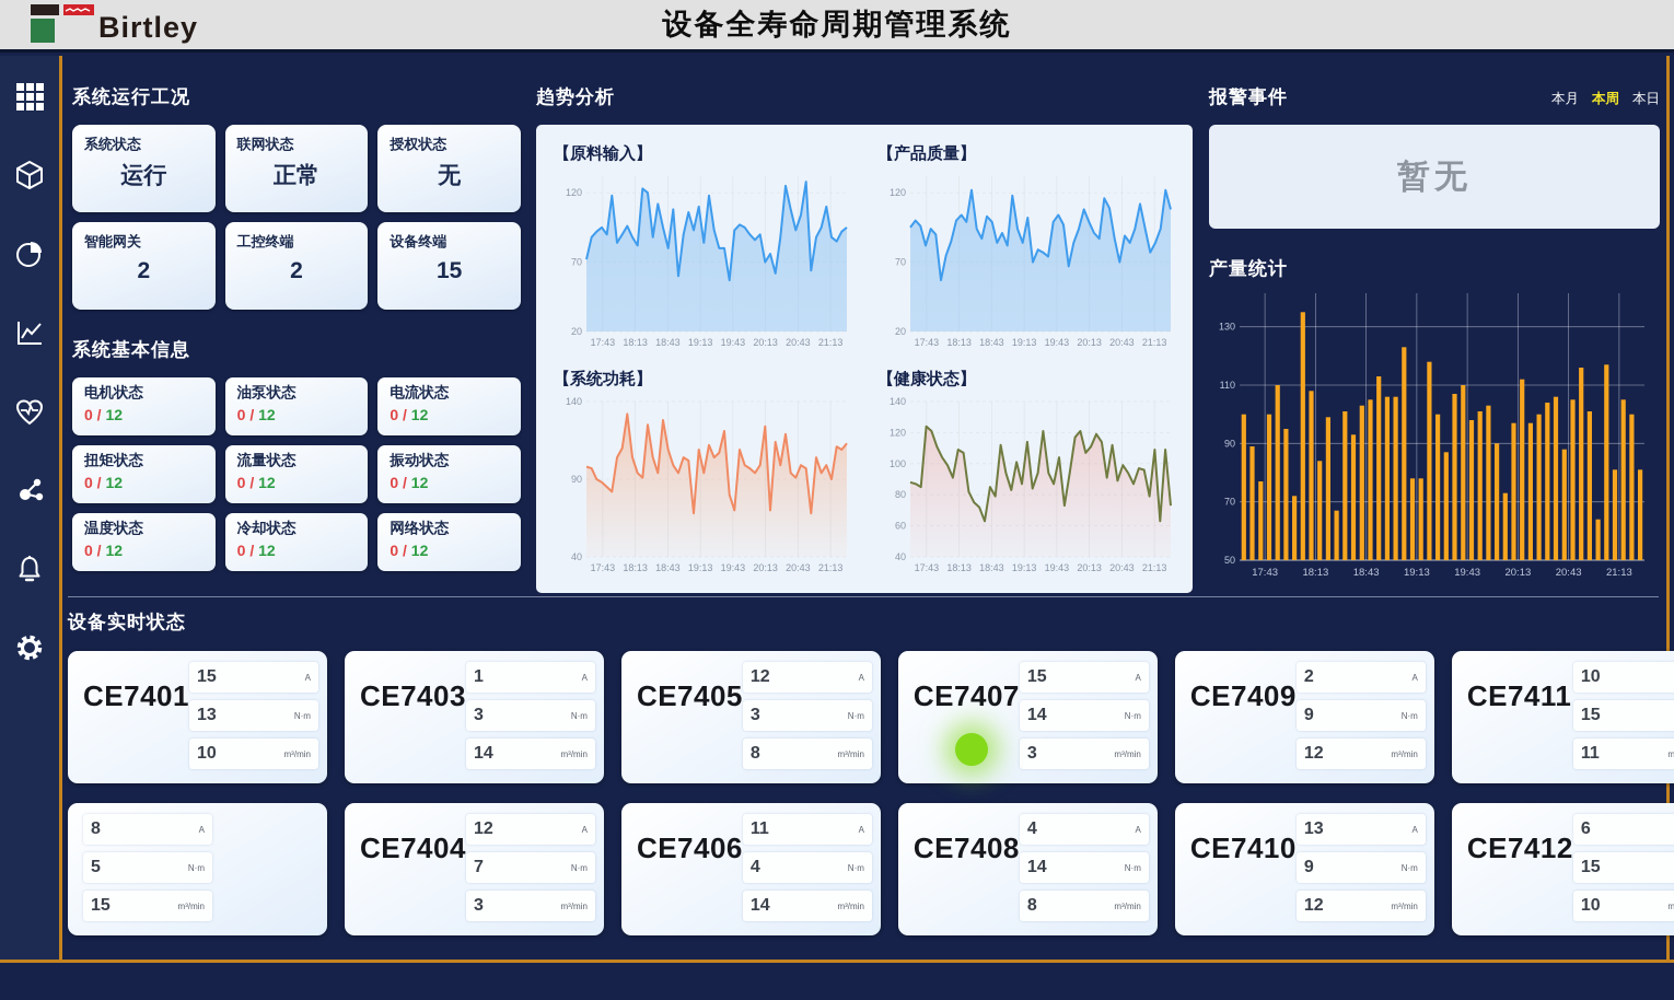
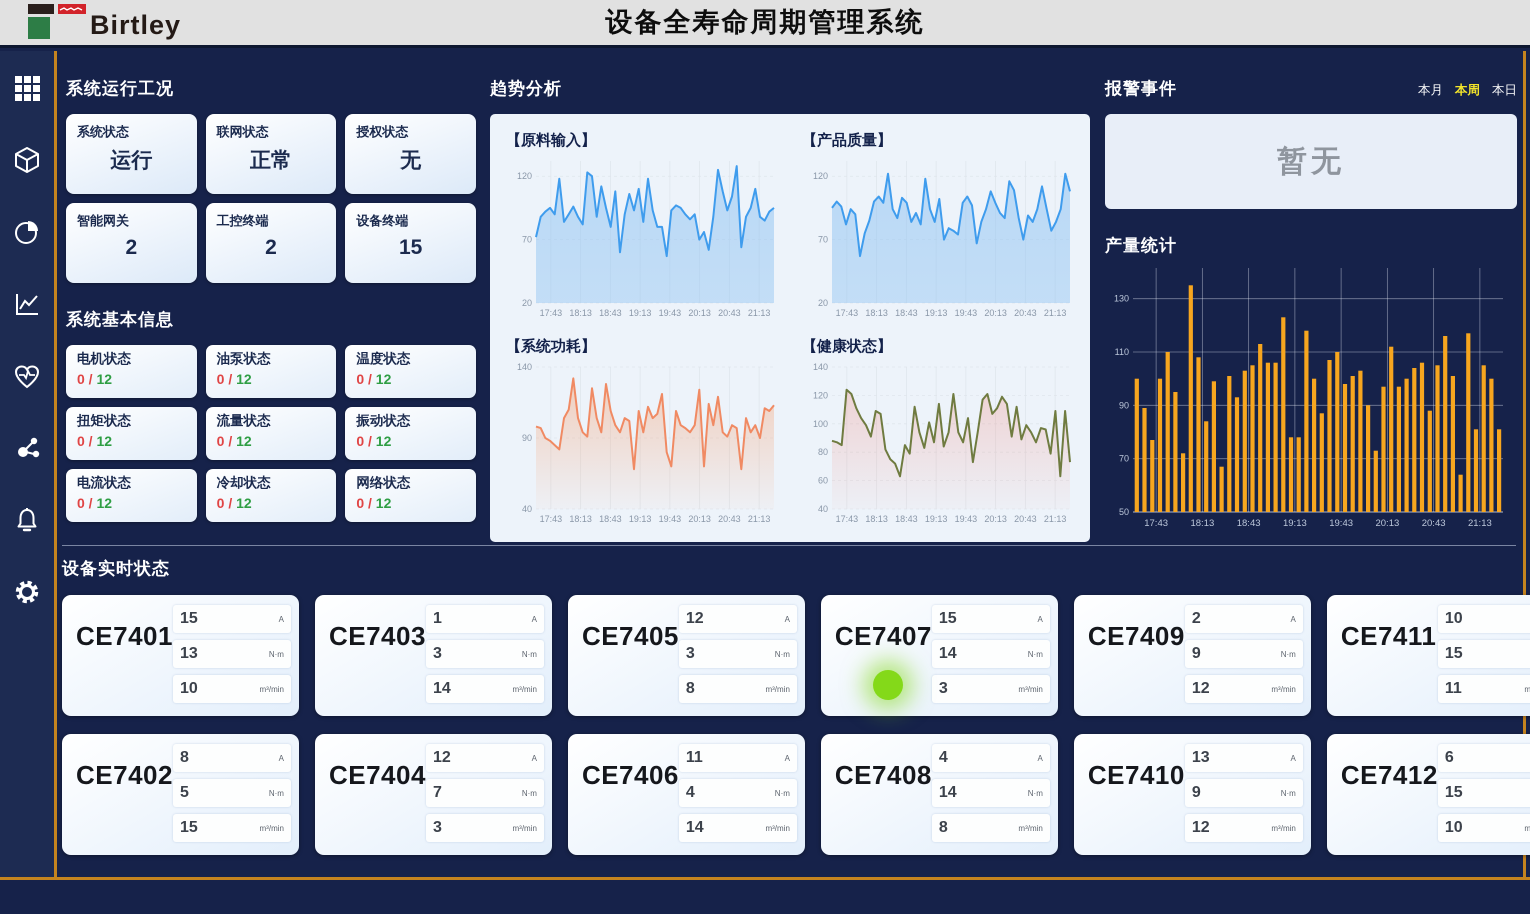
  Birtley
  设备全寿命周期管理系统
  系统运行工况
  系统状态
  运行
  联网状态
  正常
  授权状态
  无
  智能网关
  2
  工控终端
  2
  设备终端
  15
  系统基本信息
  电机状态
  0 / 12
  油泵状态
  0 / 12
- 电流状态
+ 温度状态
  0 / 12
  扭矩状态
  0 / 12
  流量状态
  0 / 12
  振动状态
  0 / 12
- 温度状态
+ 电流状态
  0 / 12
  冷却状态
  0 / 12
  网络状态
  0 / 12
  趋势分析
  【原料输入】
  20
  70
  120
  17:43
  18:13
  18:43
  19:13
  19:43
  20:13
  20:43
  21:13
  【产品质量】
  20
  70
  120
  17:43
  18:13
  18:43
  19:13
  19:43
  20:13
  20:43
  21:13
  【系统功耗】
  40
  90
  140
  17:43
  18:13
  18:43
  19:13
  19:43
  20:13
  20:43
  21:13
  【健康状态】
  40
  60
  80
  100
  120
  140
  17:43
  18:13
  18:43
  19:13
  19:43
  20:13
  20:43
  21:13
  报警事件
  本月
  本周
  本日
  暂无
  产量统计
  50
  70
  90
  110
  130
  17:43
  18:13
  18:43
  19:13
  19:43
  20:13
  20:43
  21:13
  设备实时状态
  CE7401
  15
  A
  13
  N·m
  10
  m³/min
  CE7403
  1
  A
  3
  N·m
  14
  m³/min
  CE7405
  12
  A
  3
  N·m
  8
  m³/min
  CE7407
  15
  A
  14
  N·m
  3
  m³/min
  CE7409
  2
  A
  9
  N·m
  12
  m³/min
  CE7411
  10
  15
  11
+ CE7402
  8
  A
  5
  N·m
  15
  m³/min
  CE7404
  12
  A
  7
  N·m
  3
  m³/min
  CE7406
  11
  A
  4
  N·m
  14
  m³/min
  CE7408
  4
  A
  14
  N·m
  8
  m³/min
  CE7410
  13
  A
  9
  N·m
  12
  m³/min
  CE7412
  6
  15
  10
